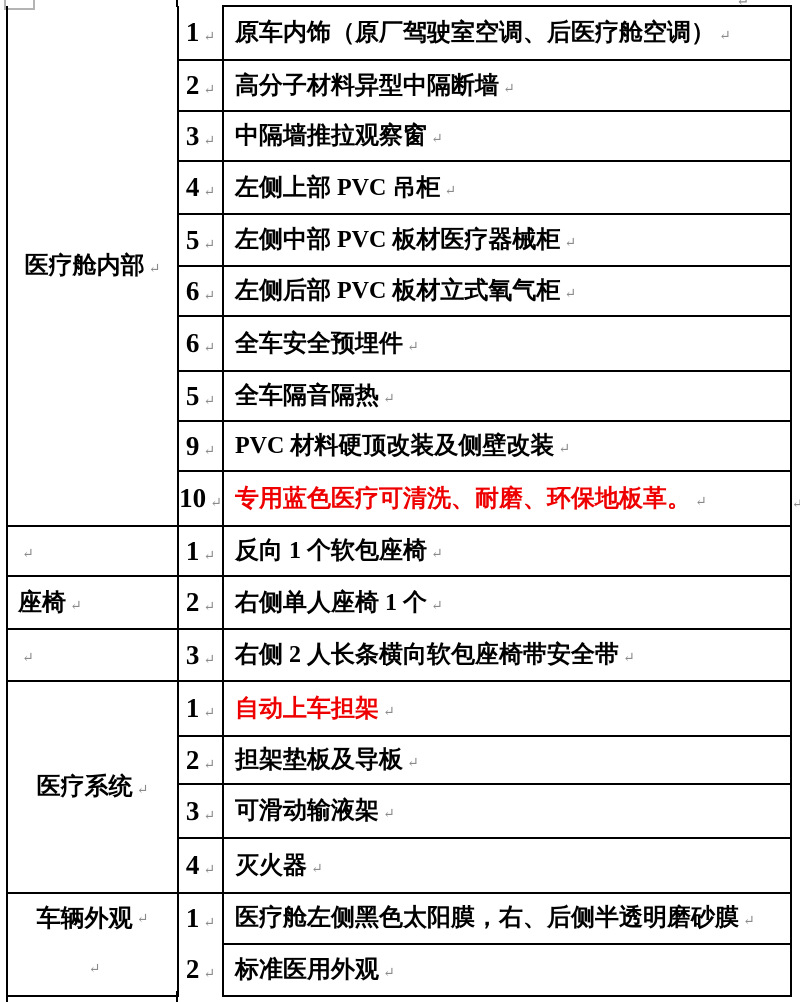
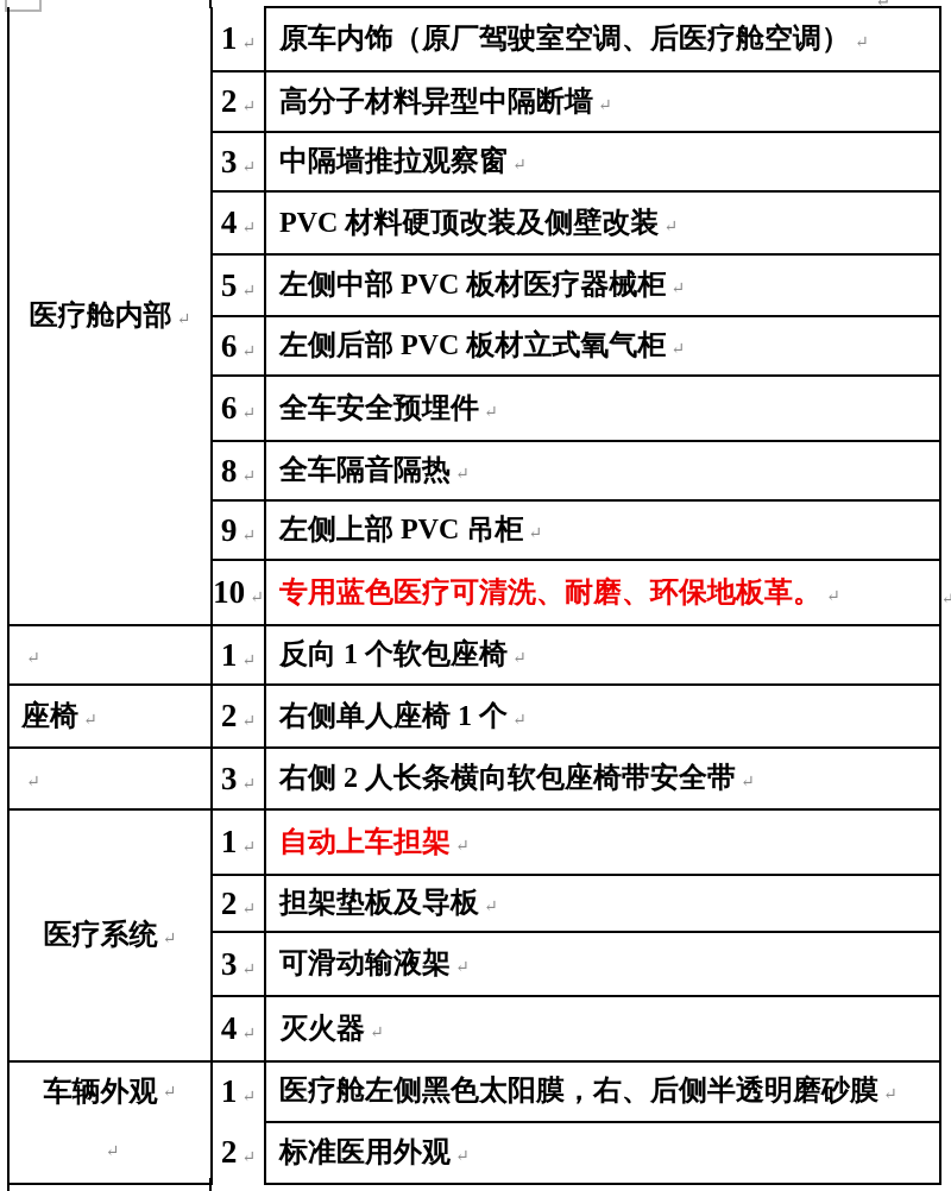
  ↵
  ↵
  医疗舱内部 ↵	1 ↵	原车内饰（原厂驾驶室空调、后医疗舱空调） ↵
  2 ↵	高分子材料异型中隔断墙 ↵
  3 ↵	中隔墙推拉观察窗 ↵
- 4 ↵	左侧上部 PVC 吊柜 ↵
+ 4 ↵	PVC 材料硬顶改装及侧壁改装 ↵
  5 ↵	左侧中部 PVC 板材医疗器械柜 ↵
  6 ↵	左侧后部 PVC 板材立式氧气柜 ↵
  6 ↵	全车安全预埋件 ↵
- 5 ↵	全车隔音隔热 ↵
+ 8 ↵	全车隔音隔热 ↵
- 9 ↵	PVC 材料硬顶改装及侧壁改装 ↵
+ 9 ↵	左侧上部 PVC 吊柜 ↵
  10 ↵	专用蓝色医疗可清洗、耐磨、环保地板革。 ↵
  ↵	1 ↵	反向 1 个软包座椅 ↵
  座椅 ↵	2 ↵	右侧单人座椅 1 个 ↵
  ↵	3 ↵	右侧 2 人长条横向软包座椅带安全带 ↵
  医疗系统 ↵	1 ↵	自动上车担架 ↵
  2 ↵	担架垫板及导板 ↵
  3 ↵	可滑动输液架 ↵
  4 ↵	灭火器 ↵
  车辆外观 ↵↵	1 ↵	医疗舱左侧黑色太阳膜，右、后侧半透明磨砂膜 ↵
  2 ↵	标准医用外观 ↵
